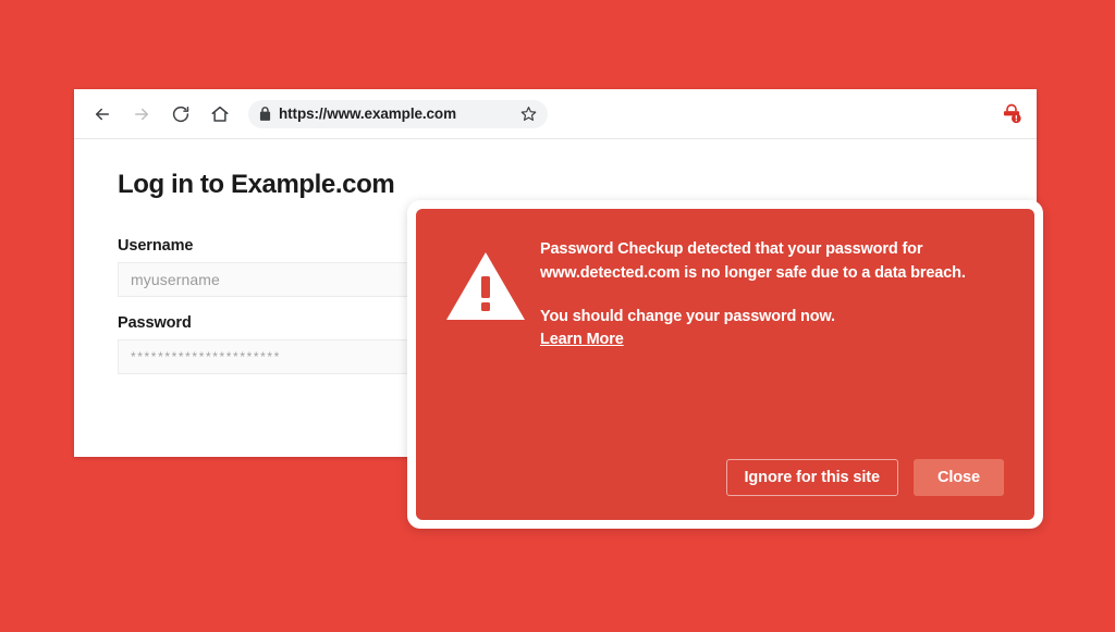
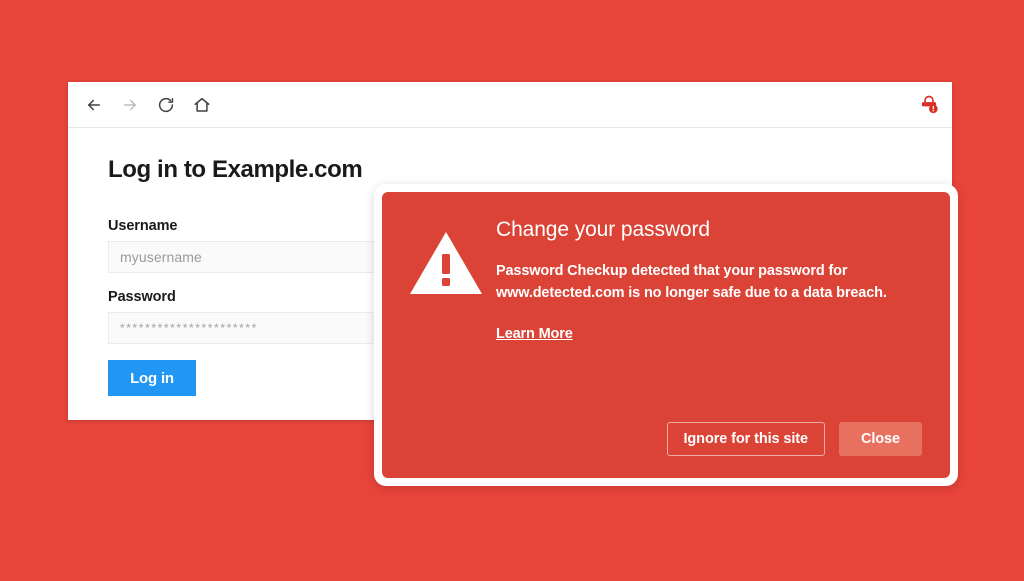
- https://www.example.com
  Log in to Example.com
  Username
  myusername
  Password
  **********************
+ Log in
+ Change your password
  Password Checkup detected that your password for www.detected.com is no longer safe due to a data breach.
- You should change your password now.
  Learn More
  Ignore for this site
  Close
